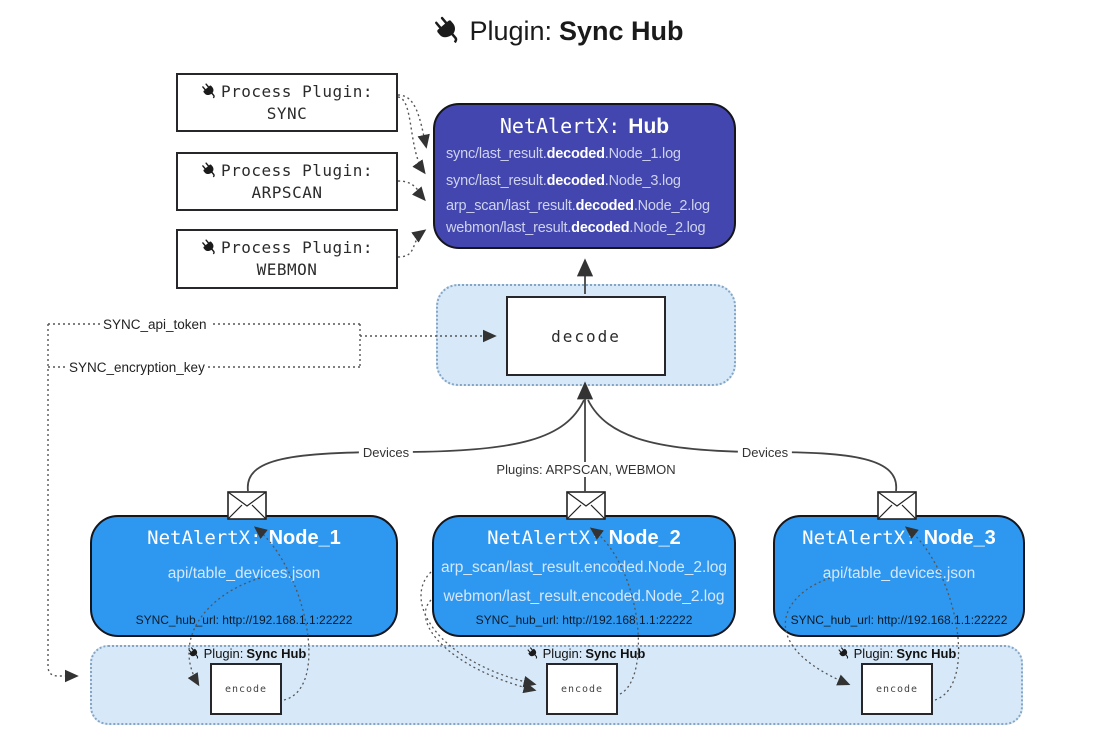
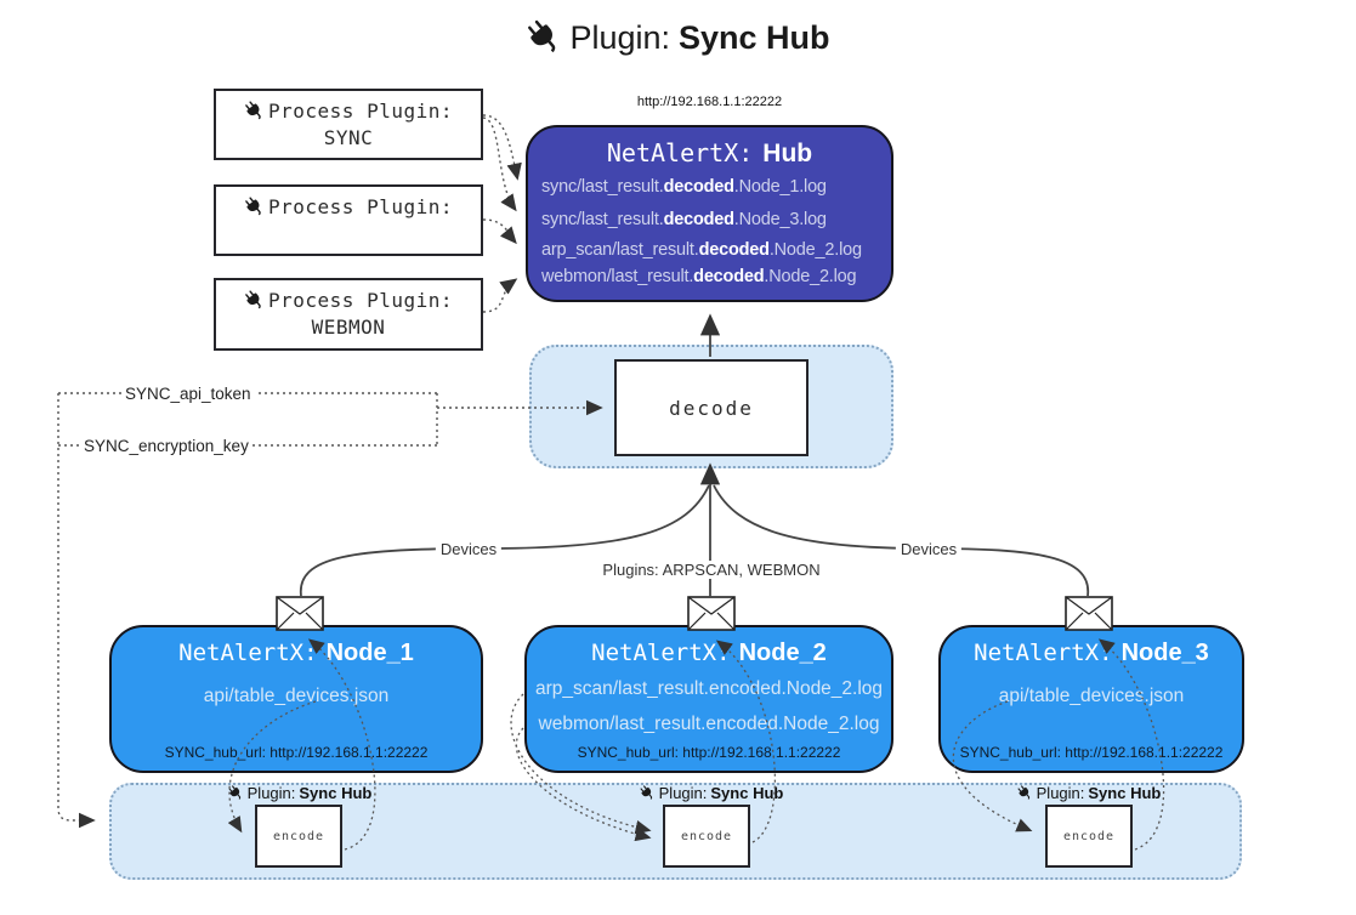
  Plugin: Sync Hub
  Process Plugin:
  SYNC
  Process Plugin:
- ARPSCAN
  Process Plugin:
  WEBMON
+ http://192.168.1.1:22222
  NetAlertX: Hub
  sync/last_result.decoded.Node_1.log
  sync/last_result.decoded.Node_3.log
  arp_scan/last_result.decoded.Node_2.log
  webmon/last_result.decoded.Node_2.log
  decode
  SYNC_api_token
  SYNC_encryption_key
  Devices
  Devices
  Plugins: ARPSCAN, WEBMON
  NetAlertX: Node_1
  api/table_devices.json
  SYNC_huburl: http://192.168.1.1:22222
  NetAlertX: Node_2
  arp_scan/last_result.encoded.Node_2.log
  webmon/last_result.encoded.Node_2.log
  SYNC_hub_url: http://192.168.1.1:22222
  NetAlertX: Node_3
  api/table_devices.json
  SYNC_hub_url: http://192.168.1.1:22222
  Plugin:
  Sync Hub
  Plugin:
  Sync Hub
  Plugin:
  Sync Hub
  encode
  encode
  encode
